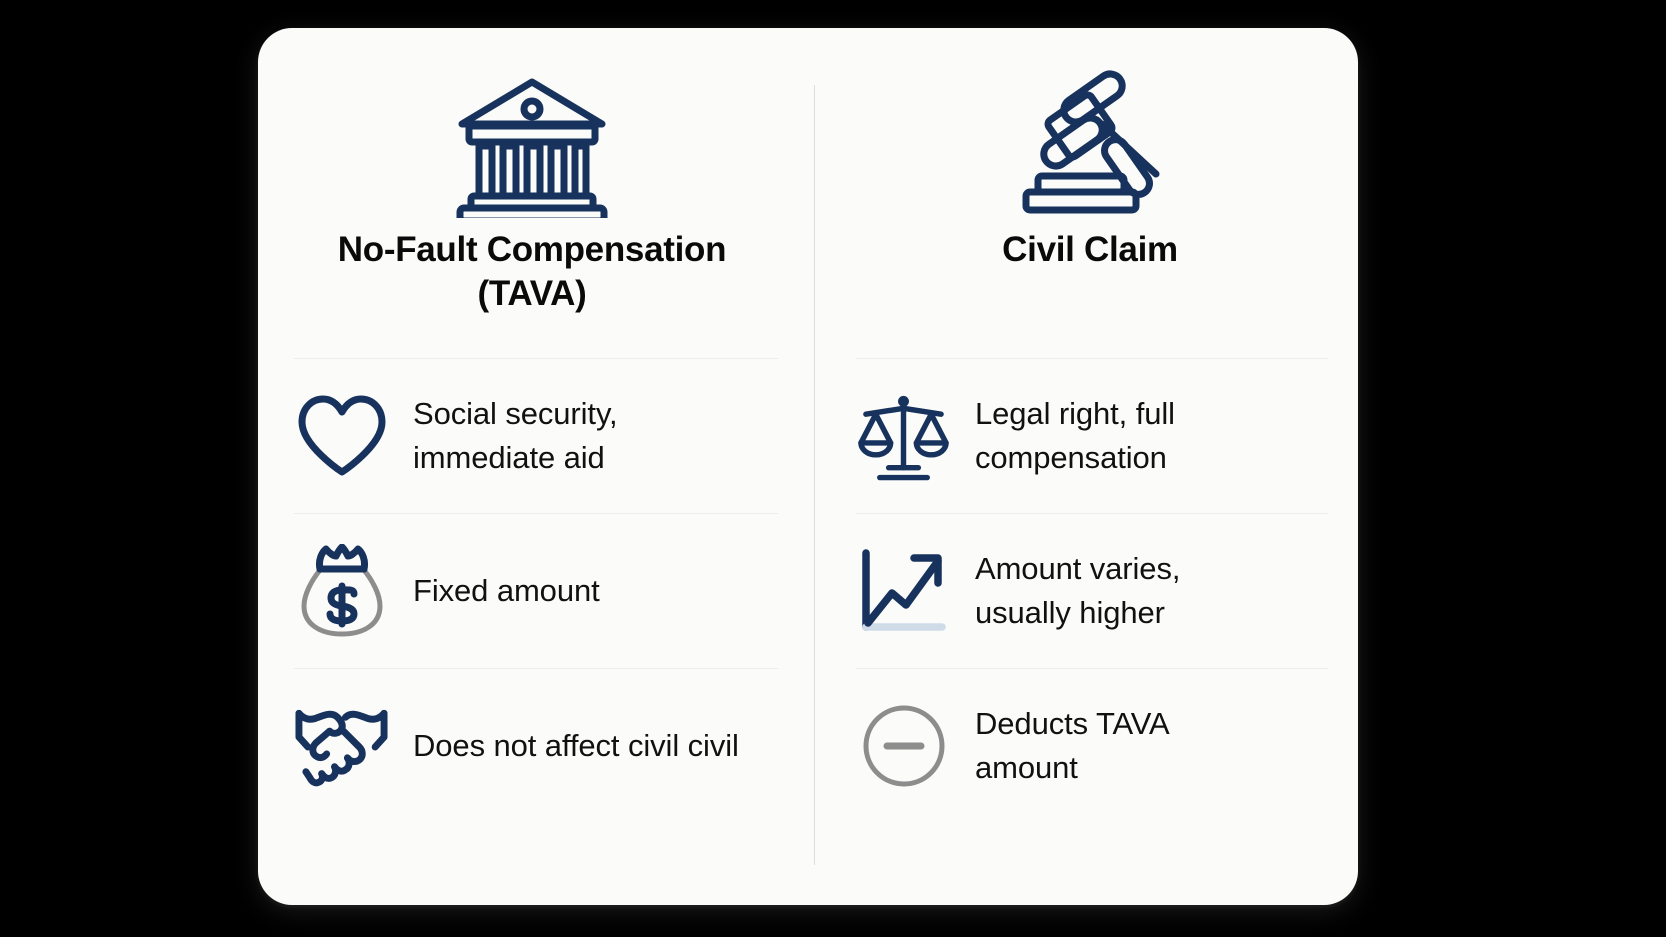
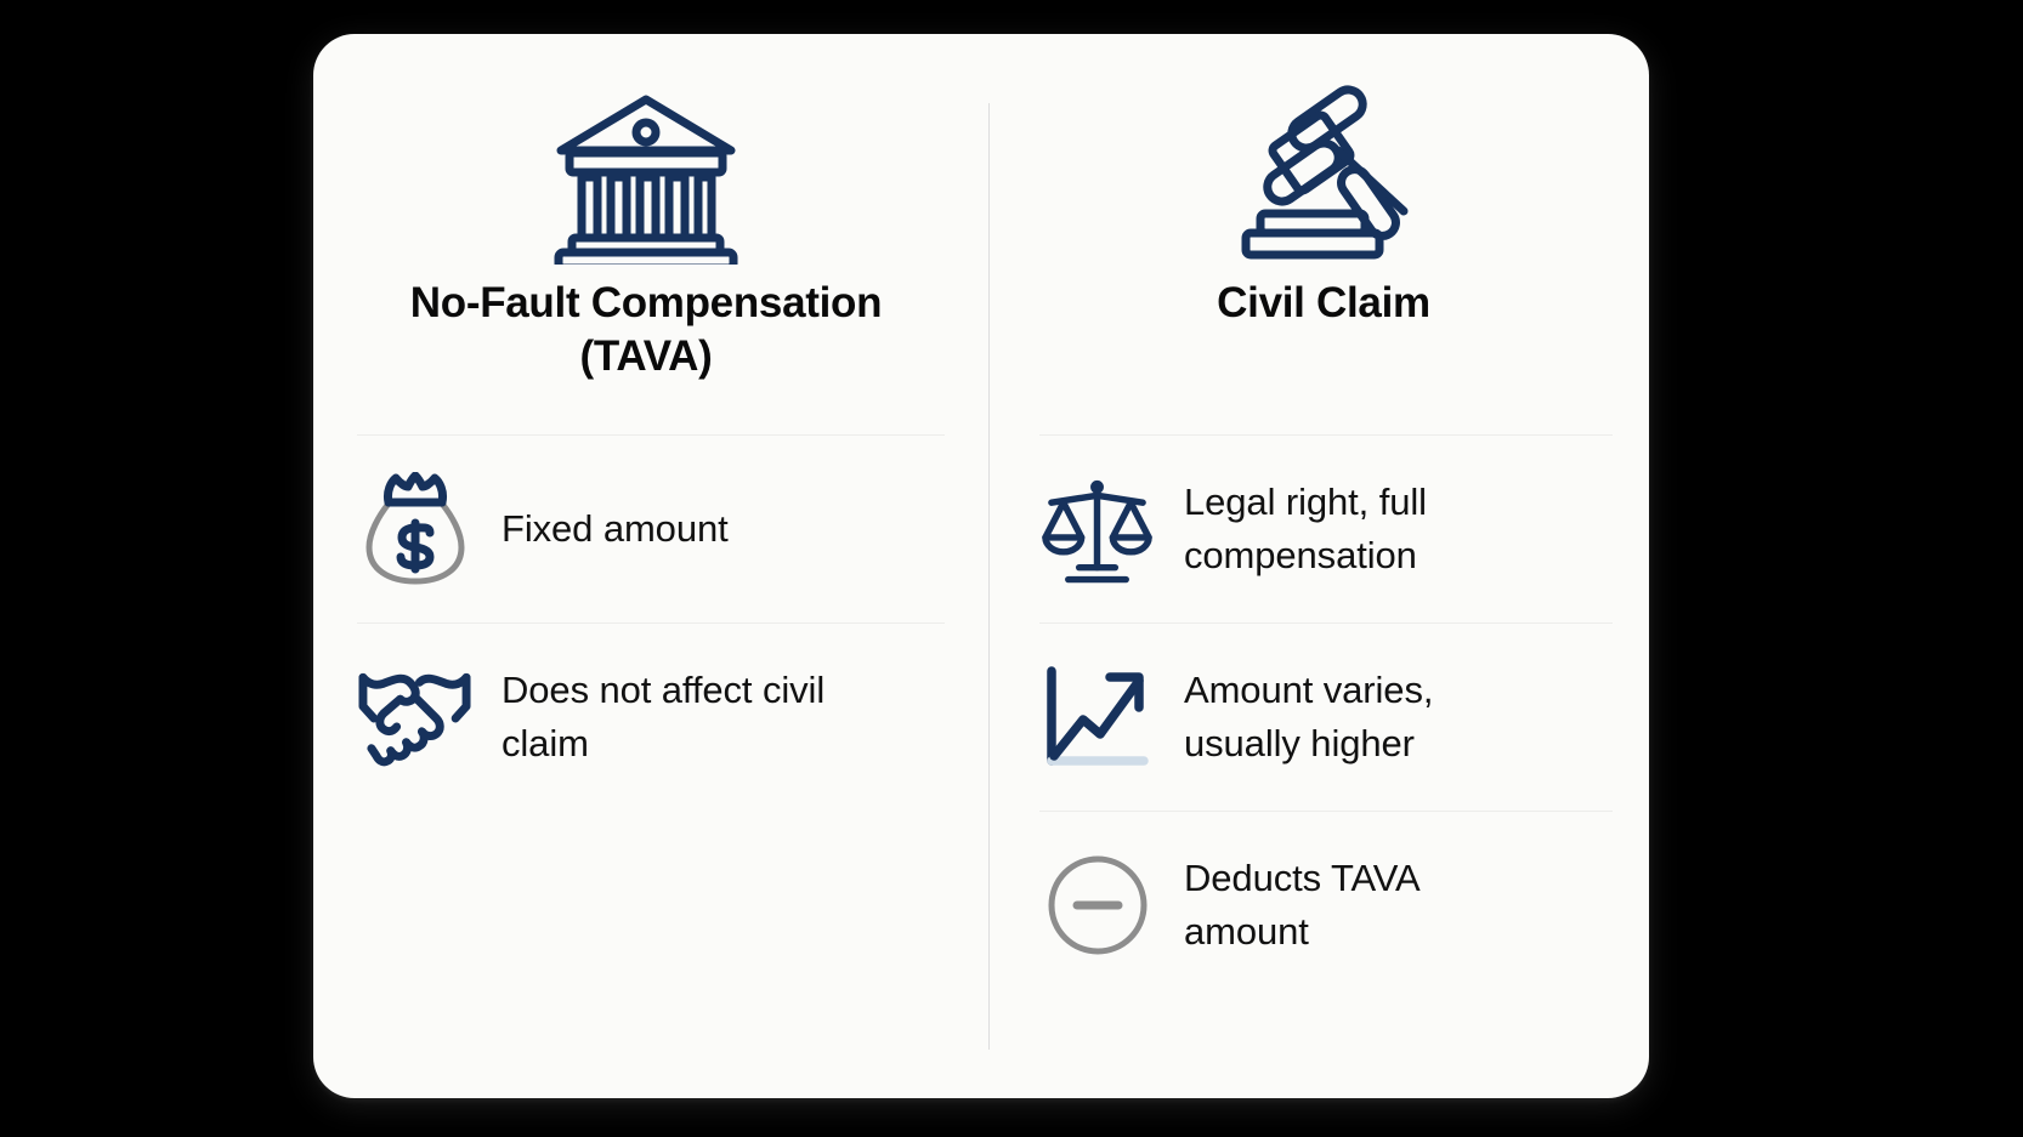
  No-Fault Compensation
  (TAVA)
- Social security, immediate aid
  Fixed amount
- Does not affect civil civil
+ Does not affect civil claim
  Civil Claim
  Legal right, full compensation
  Amount varies, usually higher
  Deducts TAVA amount
